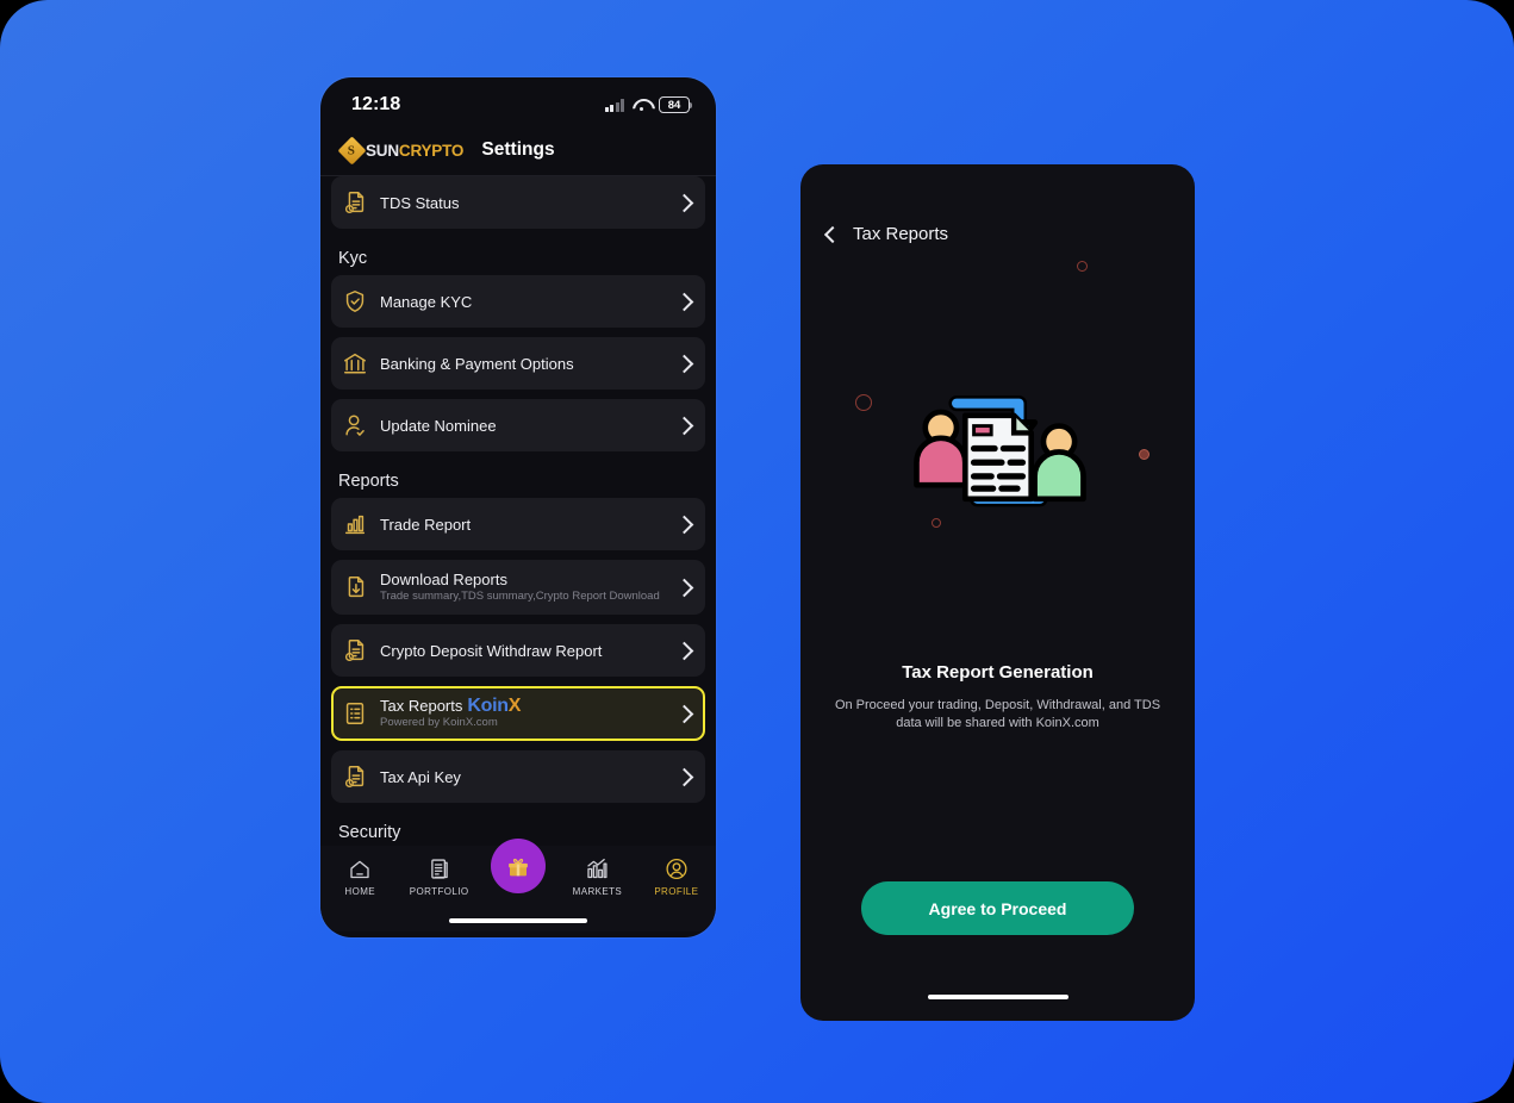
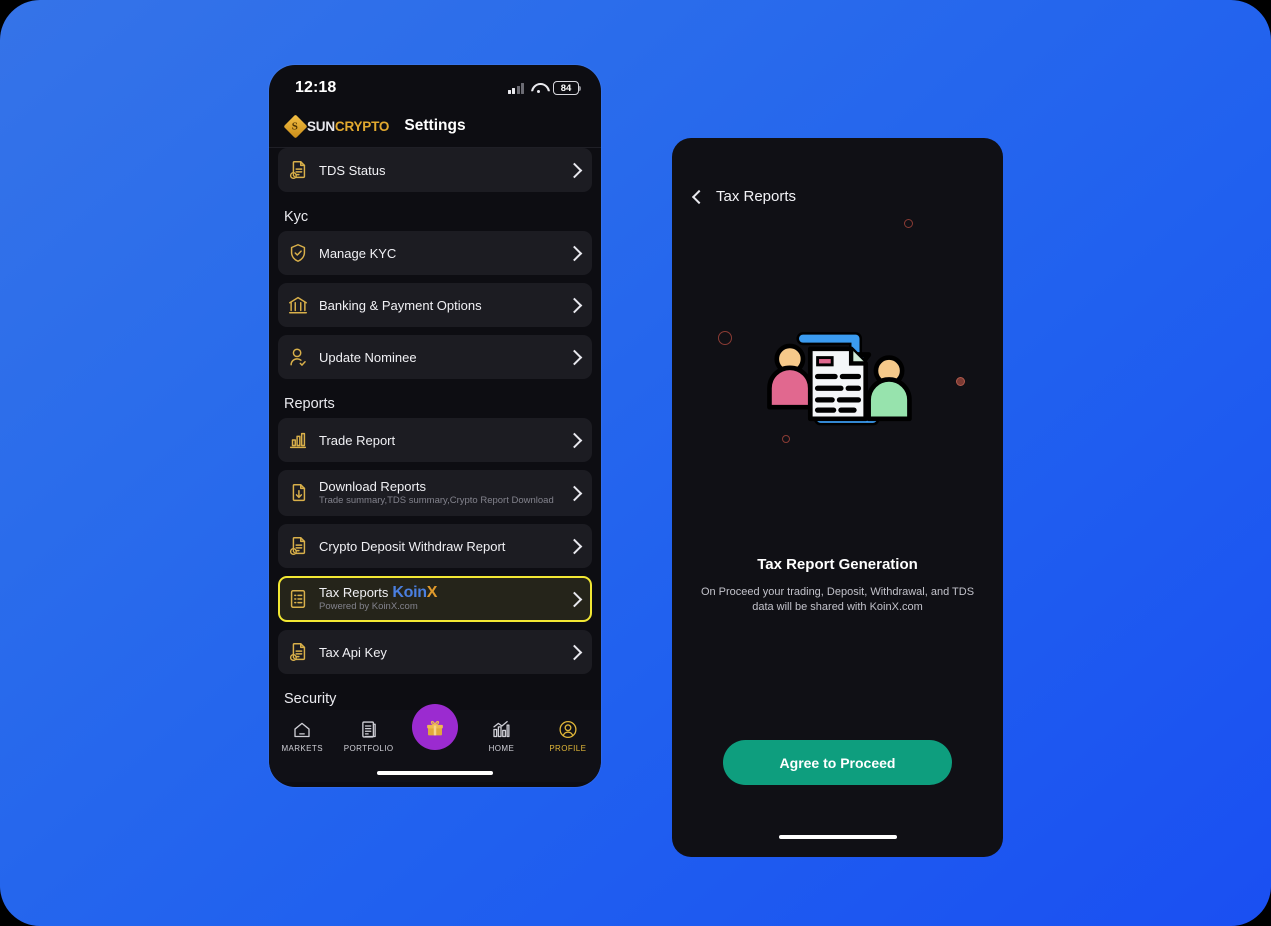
  12:18
  84
  SUNCRYPTO
  Settings
  TDS Status
  Kyc
  Manage KYC
  Banking & Payment Options
  Update Nominee
  Reports
  Trade Report
  Download Reports
  Trade summary,TDS summary,Crypto Report Download
  Crypto Deposit Withdraw Report
  Tax Reports
  KoinX
  Powered by KoinX.com
  Tax Api Key
  Security
- HOME
+ MARKETS
  PORTFOLIO
- MARKETS
+ HOME
  PROFILE
  Tax Reports
  Tax Report Generation
  On Proceed your trading, Deposit, Withdrawal, and TDS data will be shared with KoinX.com
  Agree to Proceed
